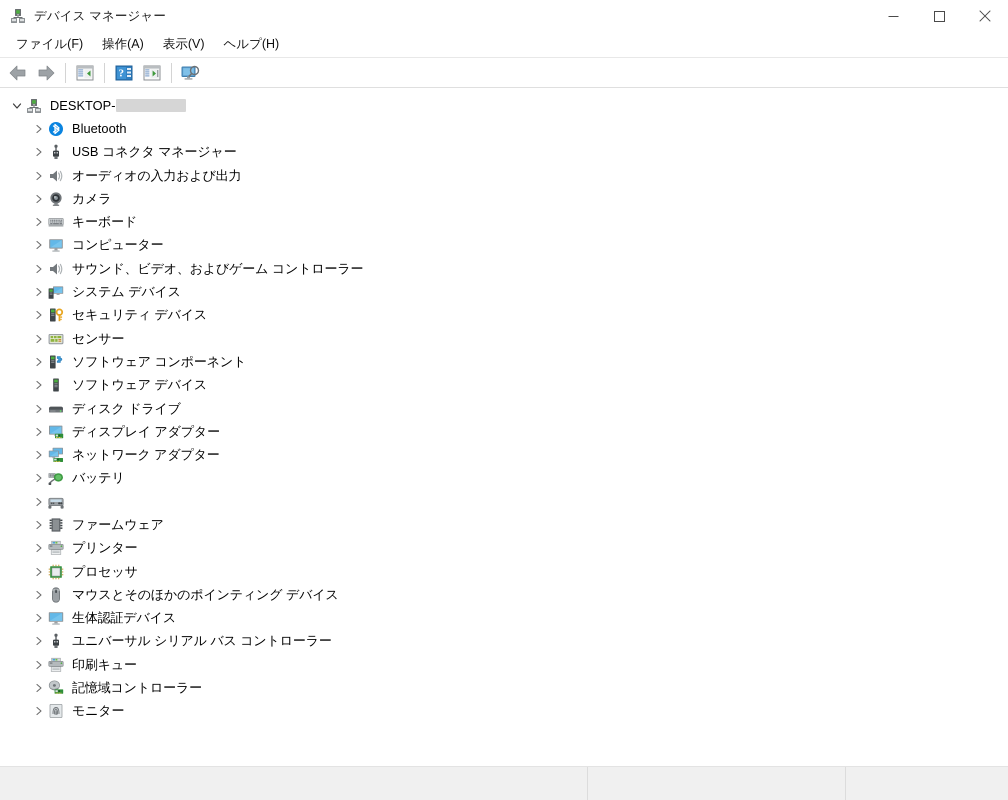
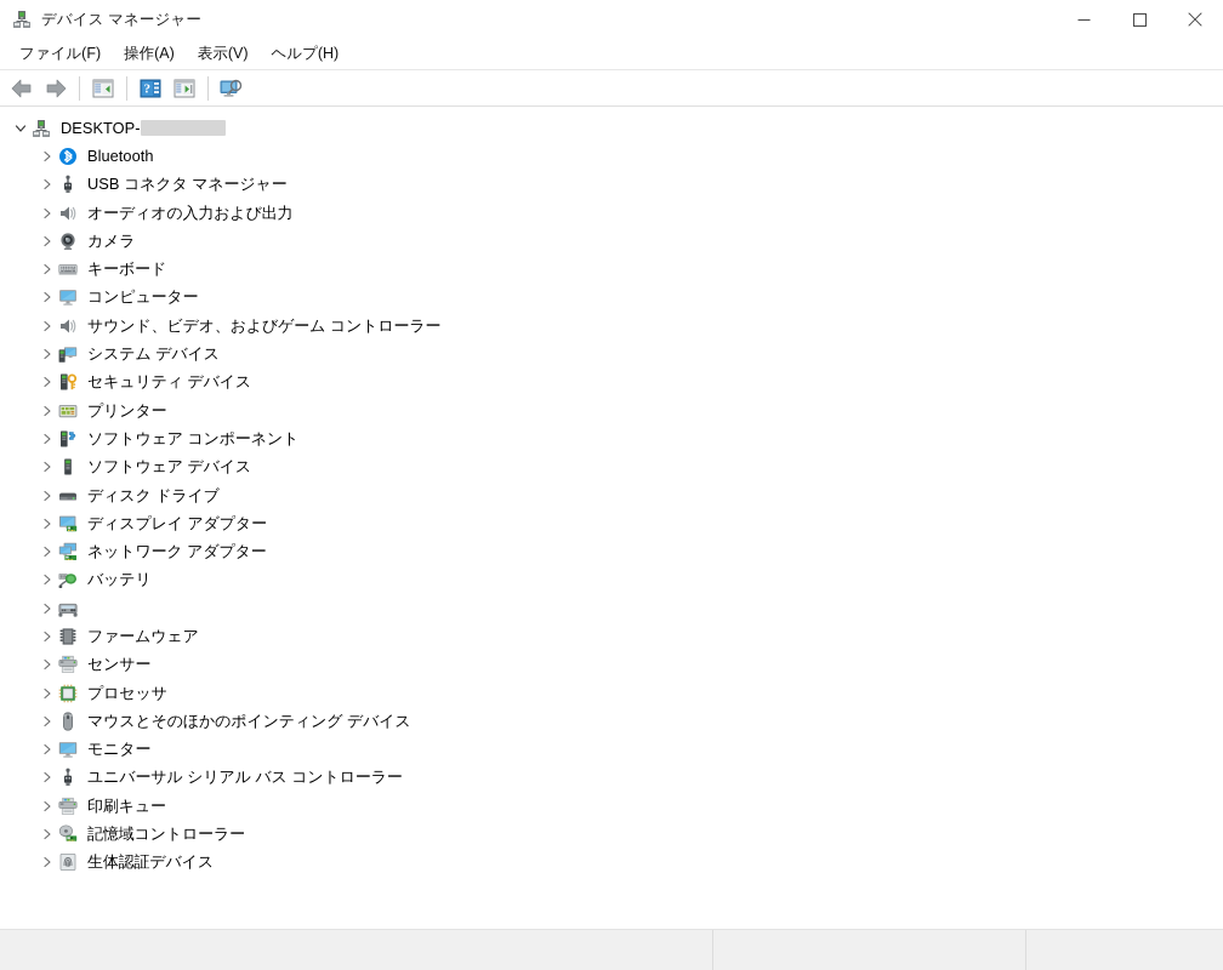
  デバイス マネージャー
  ファイル(F)
  操作(A)
  表示(V)
  ヘルプ(H)
  ?
  DESKTOP-
  Bluetooth
  USB コネクタ マネージャー
  オーディオの入力および出力
  カメラ
  キーボード
  コンピューター
  サウンド、ビデオ、およびゲーム コントローラー
  システム デバイス
  セキュリティ デバイス
- センサー
+ プリンター
  ソフトウェア コンポーネント
  ソフトウェア デバイス
  ディスク ドライブ
  ディスプレイ アダプター
  ネットワーク アダプター
  バッテリ
  ファームウェア
- プリンター
+ センサー
  プロセッサ
  マウスとそのほかのポインティング デバイス
- 生体認証デバイス
+ モニター
  ユニバーサル シリアル バス コントローラー
  印刷キュー
  記憶域コントローラー
- モニター
+ 生体認証デバイス
